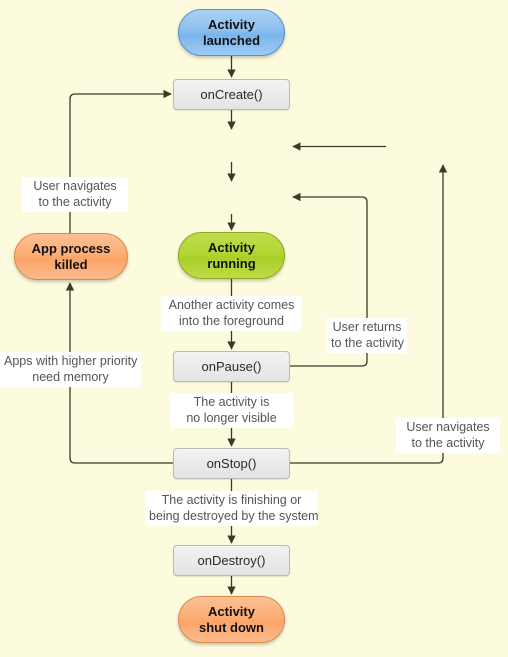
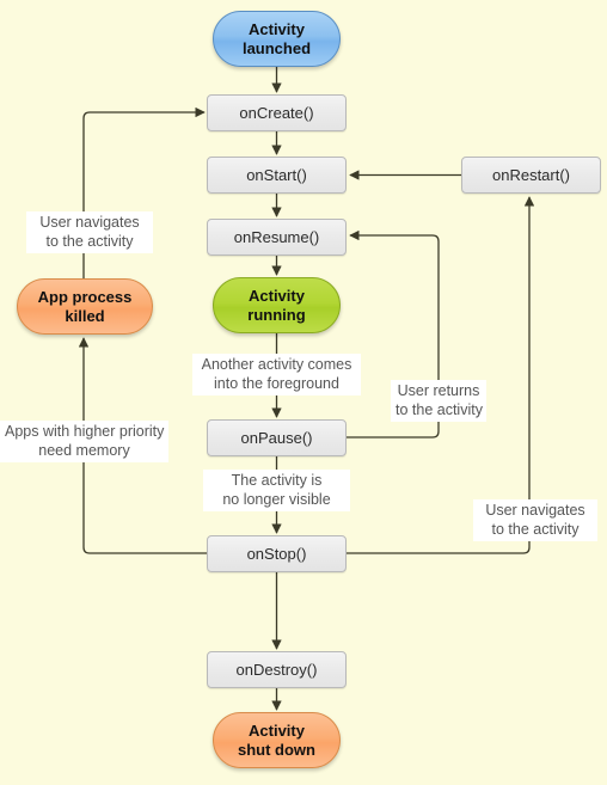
  Activity
  launched
  onCreate()
+ onStart()
+ onResume()
+ onRestart()
  Activity
  running
  App process
  killed
  onPause()
  onStop()
  onDestroy()
  Activity
  shut down
  User navigates
  to the activity
  Another activity comes
  into the foreground
  User returns
  to the activity
  Apps with higher priority
  need memory
  The activity is
  no longer visible
  User navigates
  to the activity
- The activity is finishing or
- being destroyed by the system
